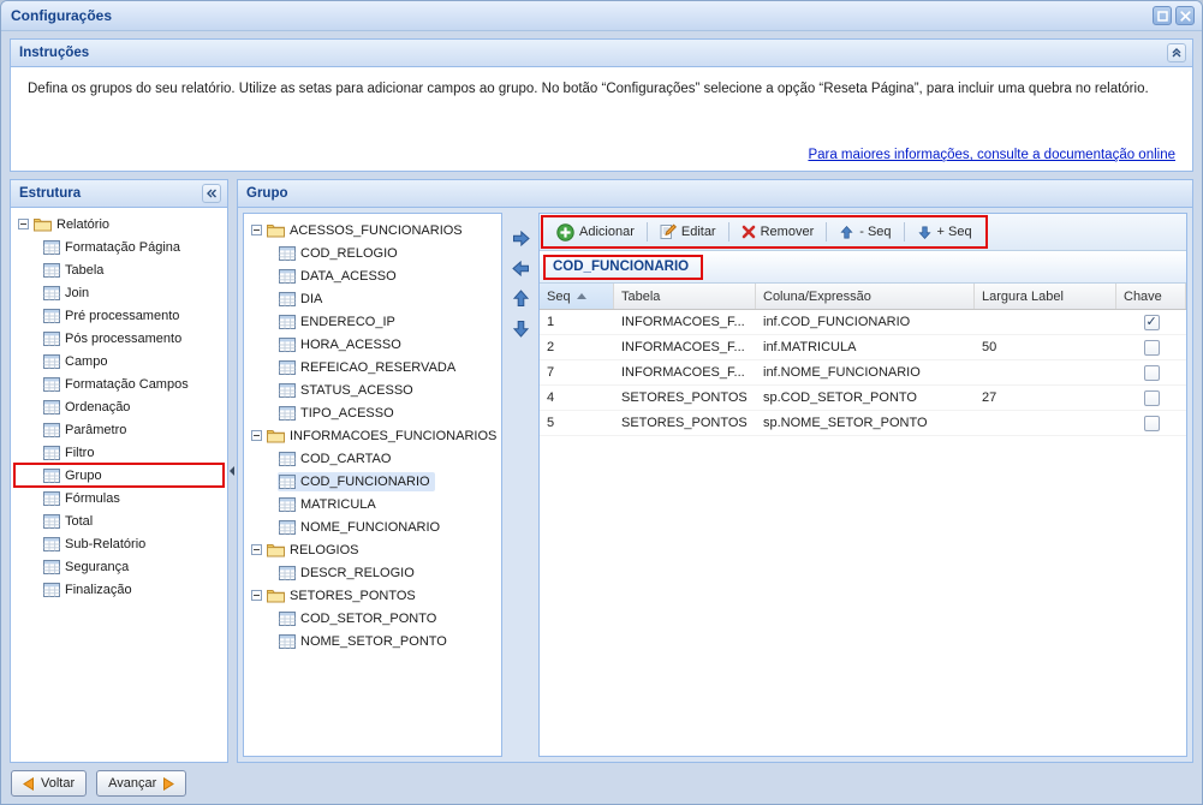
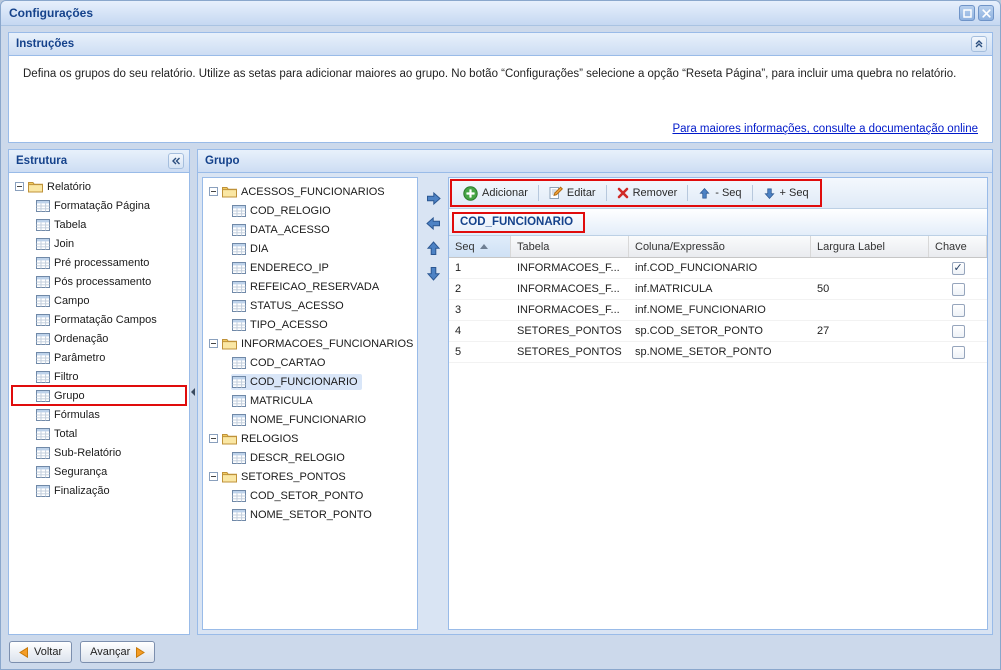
  Configurações
  Instruções
- Defina os grupos do seu relatório. Utilize as setas para adicionar campos ao grupo. No botão “Configurações” selecione a opção “Reseta Página”, para incluir uma quebra no relatório.
+ Defina os grupos do seu relatório. Utilize as setas para adicionar maiores ao grupo. No botão “Configurações” selecione a opção “Reseta Página”, para incluir uma quebra no relatório.
  Para maiores informações, consulte a documentação online
  Estrutura
  Relatório
  Formatação Página
  Tabela
  Join
  Pré processamento
  Pós processamento
  Campo
  Formatação Campos
  Ordenação
  Parâmetro
  Filtro
  Grupo
  Fórmulas
  Total
  Sub-Relatório
  Segurança
  Finalização
  Grupo
  ACESSOS_FUNCIONARIOS
  COD_RELOGIO
  DATA_ACESSO
  DIA
  ENDERECO_IP
- HORA_ACESSO
  REFEICAO_RESERVADA
  STATUS_ACESSO
  TIPO_ACESSO
  INFORMACOES_FUNCIONARIOS
  COD_CARTAO
  COD_FUNCIONARIO
  MATRICULA
  NOME_FUNCIONARIO
  RELOGIOS
  DESCR_RELOGIO
  SETORES_PONTOS
  COD_SETOR_PONTO
  NOME_SETOR_PONTO
  Adicionar
  Editar
  Remover
  - Seq
  + Seq
  COD_FUNCIONARIO
  Seq
  Tabela
  Coluna/Expressão
  Largura Label
  Chave
  1
  INFORMACOES_F...
  inf.COD_FUNCIONARIO
  2
  INFORMACOES_F...
  inf.MATRICULA
  50
- 7
+ 3
  INFORMACOES_F...
  inf.NOME_FUNCIONARIO
  4
  SETORES_PONTOS
  sp.COD_SETOR_PONTO
  27
  5
  SETORES_PONTOS
  sp.NOME_SETOR_PONTO
  Voltar
  Avançar
